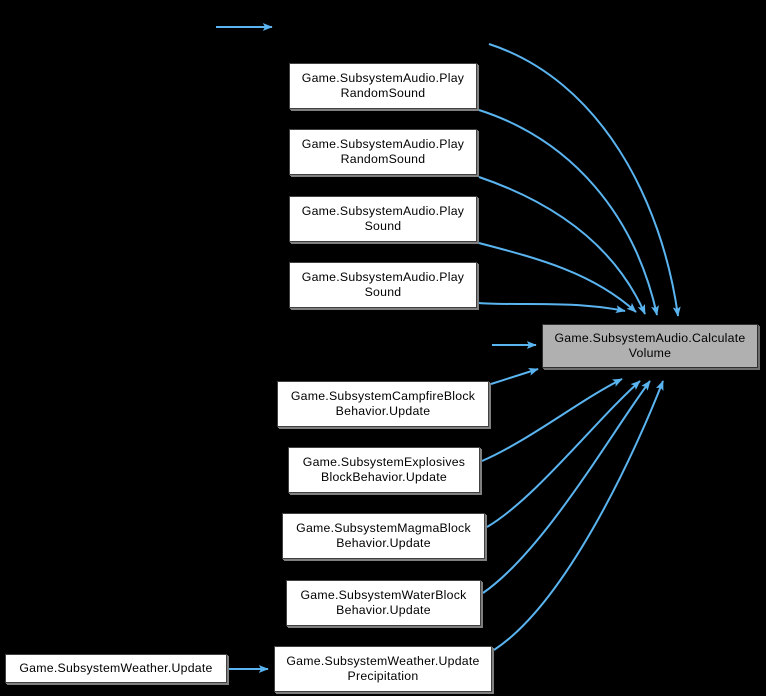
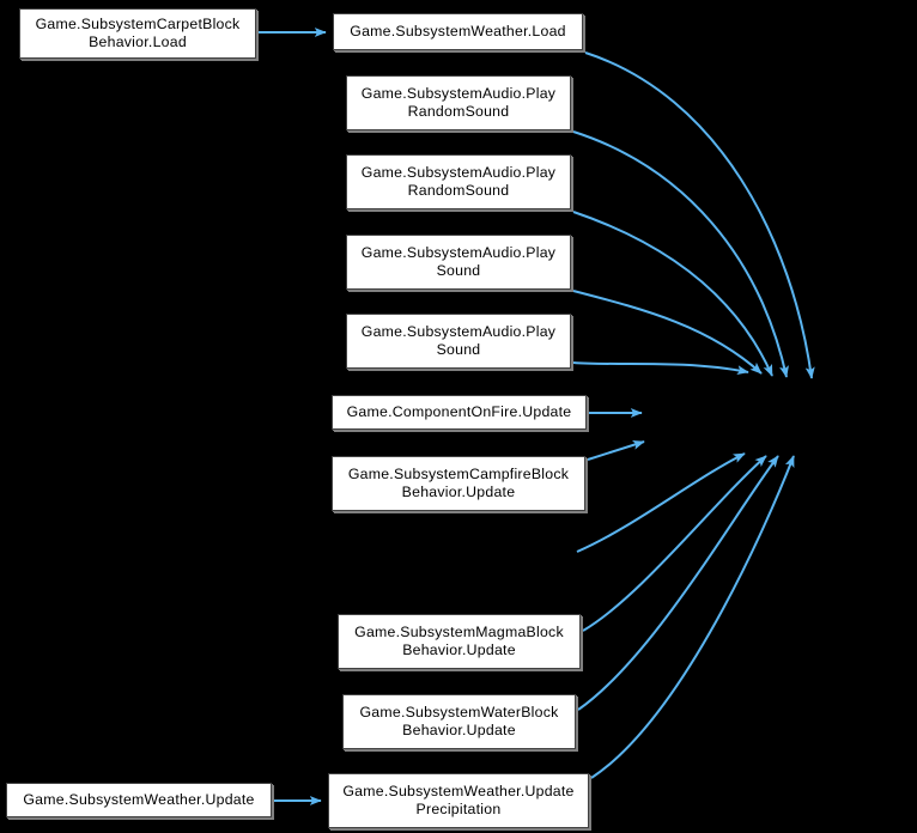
+ Game.SubsystemCarpetBlock
+ Behavior.Load
+ Game.SubsystemWeather.Load
  Game.SubsystemAudio.Play
  RandomSound
  Game.SubsystemAudio.Play
  RandomSound
  Game.SubsystemAudio.Play
  Sound
  Game.SubsystemAudio.Play
  Sound
+ Game.ComponentOnFire.Update
  Game.SubsystemCampfireBlock
  Behavior.Update
- Game.SubsystemExplosives
- BlockBehavior.Update
  Game.SubsystemMagmaBlock
  Behavior.Update
  Game.SubsystemWaterBlock
  Behavior.Update
  Game.SubsystemWeather.Update
  Game.SubsystemWeather.Update
  Precipitation
- Game.SubsystemAudio.Calculate
- Volume
